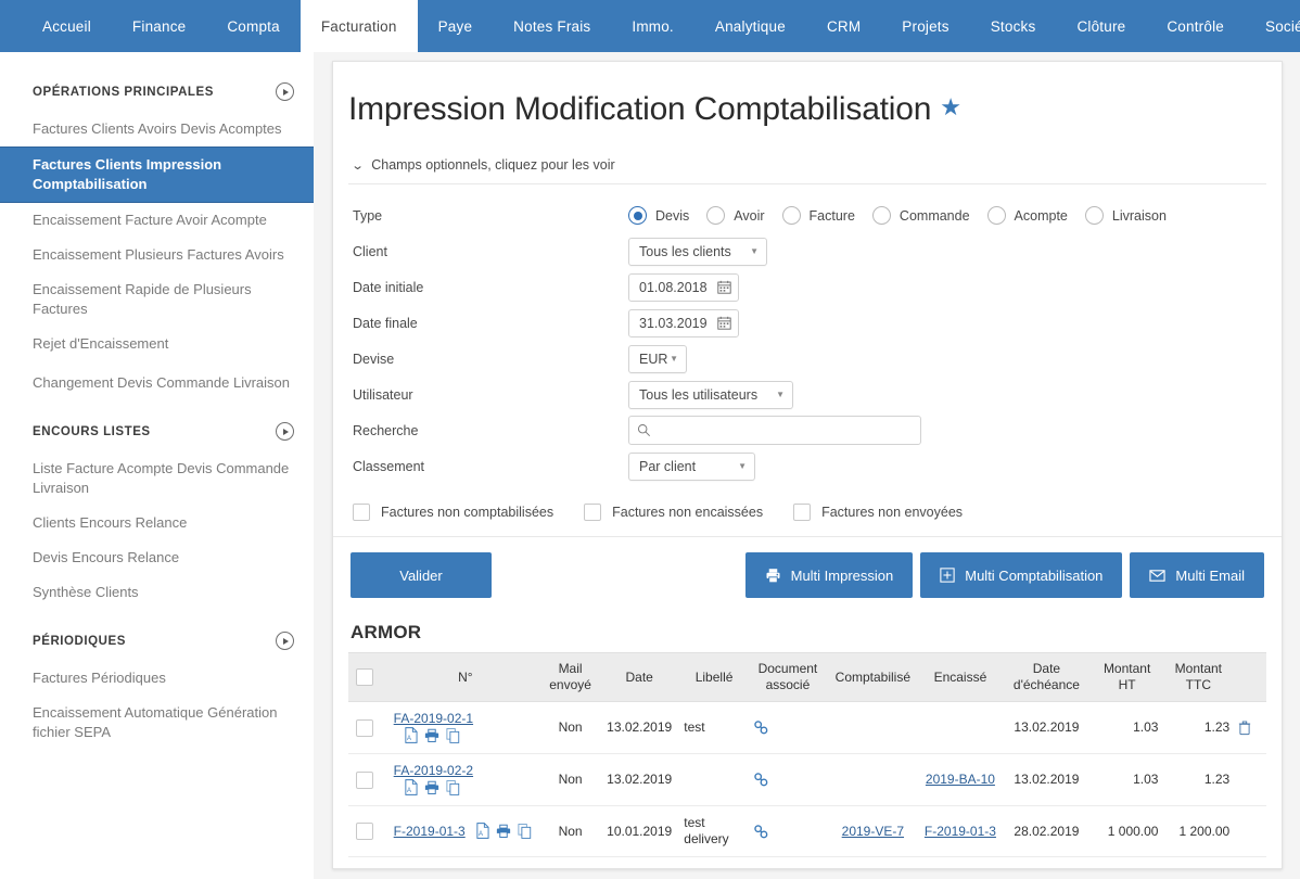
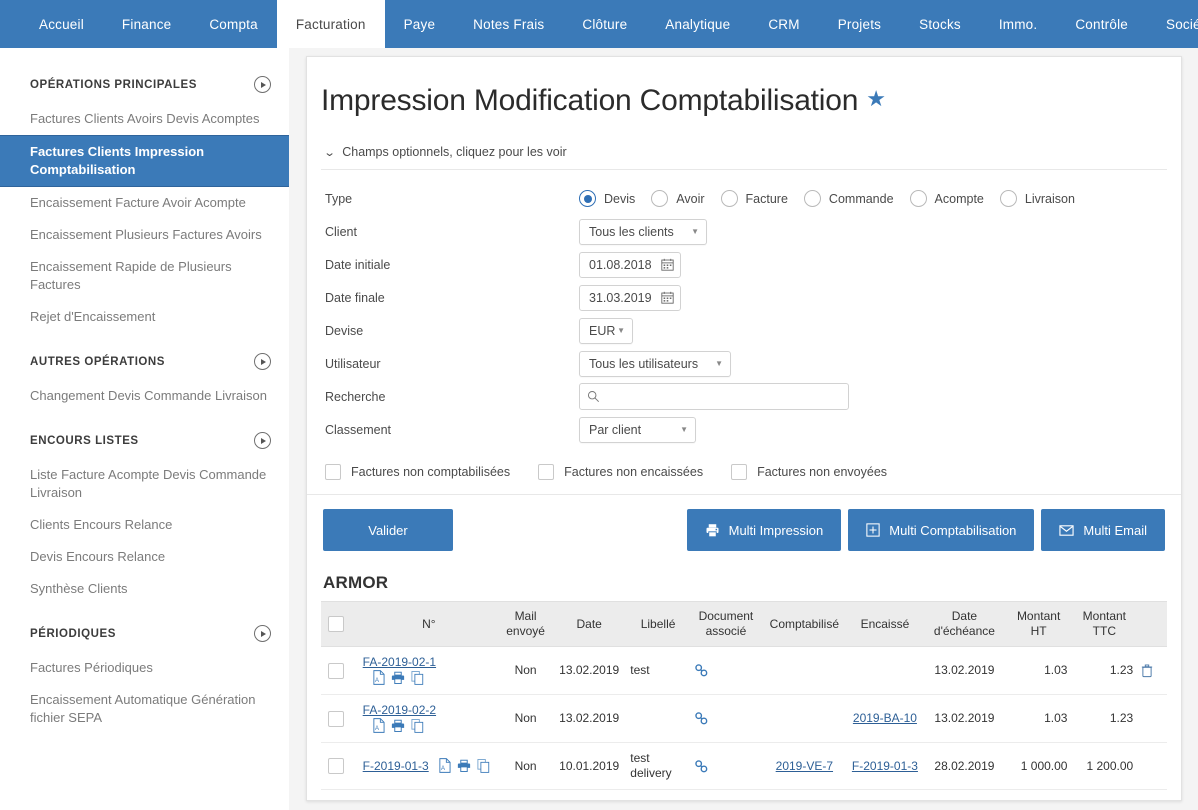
  Accueil
  Finance
  Compta
  Facturation
  Paye
  Notes Frais
- Immo.
+ Clôture
  Analytique
  CRM
  Projets
  Stocks
- Clôture
+ Immo.
  Contrôle
  Socié
  OPÉRATIONS PRINCIPALES
  Factures Clients Avoirs Devis Acomptes
  Factures Clients Impression Comptabilisation
  Encaissement Facture Avoir Acompte
  Encaissement Plusieurs Factures Avoirs
  Encaissement Rapide de Plusieurs Factures
  Rejet d'Encaissement
+ AUTRES OPÉRATIONS
  Changement Devis Commande Livraison
  ENCOURS LISTES
  Liste Facture Acompte Devis Commande Livraison
  Clients Encours Relance
  Devis Encours Relance
  Synthèse Clients
  PÉRIODIQUES
  Factures Périodiques
  Encaissement Automatique Génération fichier SEPA
  Impression Modification Comptabilisation ★
  ⌄
  Champs optionnels, cliquez pour les voir
  Type
  Devis
  Avoir
  Facture
  Commande
  Acompte
  Livraison
  Client
  Tous les clients
  ▼
  Date initiale
  01.08.2018
  Date finale
  31.03.2019
  Devise
  EUR
  ▼
  Utilisateur
  Tous les utilisateurs
  ▼
  Recherche
  Classement
  Par client
  ▼
  Factures non comptabilisées
  Factures non encaissées
  Factures non envoyées
  Valider
  Multi Impression
  Multi Comptabilisation
  Multi Email
  ARMOR
  	N°	Mail envoyé	Date	Libellé	Document associé	Comptabilisé	Encaissé	Date d'échéance	Montant HT	Montant TTC
  	FA-2019-02-1	Non	13.02.2019	test				13.02.2019	1.03	1.23
  	FA-2019-02-2	Non	13.02.2019				2019-BA-10	13.02.2019	1.03	1.23
  	F-2019-01-3	Non	10.01.2019	test delivery		2019-VE-7	F-2019-01-3	28.02.2019	1 000.00	1 200.00
